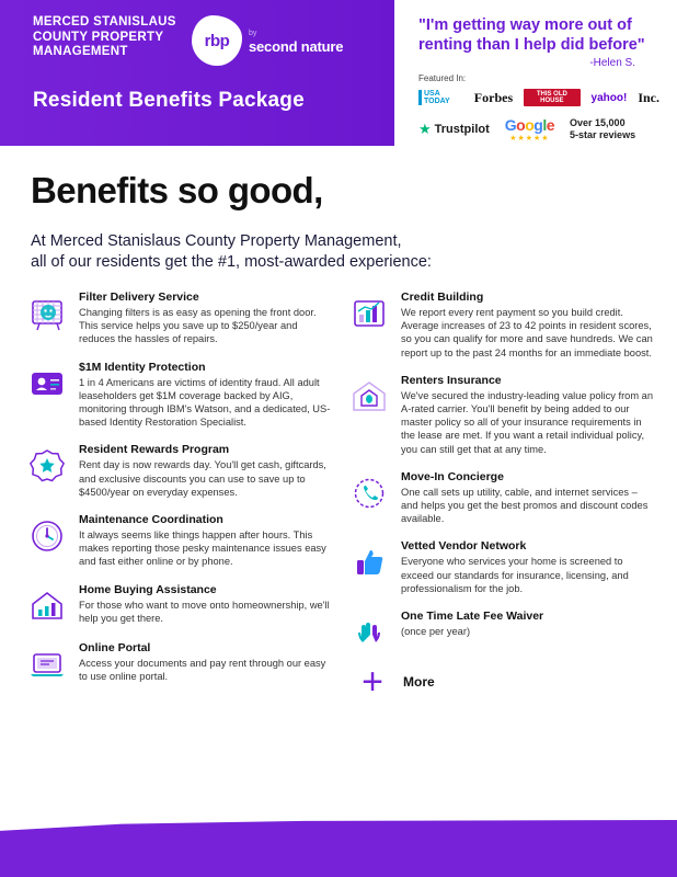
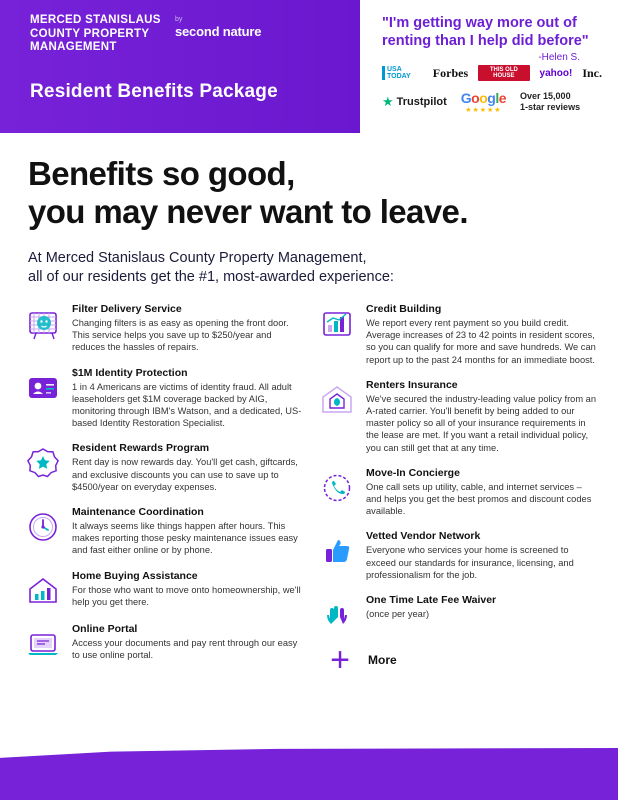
  MERCED STANISLAUS COUNTY PROPERTY MANAGEMENT
- rbp
  second nature
  Resident Benefits Package
  "I'm getting way more out of renting than I help did before"
  -Helen S.
- Featured In:
  Forbes
  yahoo!
  Inc.
  ★
  Trustpilot
  Google
  Over 15,000
- 5-star reviews
+ 1-star reviews
  Benefits so good,
+ you may never want to leave.
  At Merced Stanislaus County Property Management,
  all of our residents get the #1, most-awarded experience:
  Filter Delivery Service
  Changing filters is as easy as opening the front door. This service helps you save up to $250/year and reduces the hassles of repairs.
  $1M Identity Protection
  1 in 4 Americans are victims of identity fraud. All adult leaseholders get $1M coverage backed by AIG, monitoring through IBM's Watson, and a dedicated, US-based Identity Restoration Specialist.
  Resident Rewards Program
  Rent day is now rewards day. You'll get cash, giftcards, and exclusive discounts you can use to save up to $4500/year on everyday expenses.
  Maintenance Coordination
  It always seems like things happen after hours. This makes reporting those pesky maintenance issues easy and fast either online or by phone.
  Home Buying Assistance
  For those who want to move onto homeownership, we'll help you get there.
  Online Portal
  Access your documents and pay rent through our easy to use online portal.
  Credit Building
  We report every rent payment so you build credit. Average increases of 23 to 42 points in resident scores, so you can qualify for more and save hundreds. We can report up to the past 24 months for an immediate boost.
  Renters Insurance
  We've secured the industry-leading value policy from an A-rated carrier. You'll benefit by being added to our master policy so all of your insurance requirements in the lease are met. If you want a retail individual policy, you can still get that at any time.
  Move-In Concierge
  One call sets up utility, cable, and internet services – and helps you get the best promos and discount codes available.
  Vetted Vendor Network
  Everyone who services your home is screened to exceed our standards for insurance, licensing, and professionalism for the job.
  One Time Late Fee Waiver
  (once per year)
  +
  More
